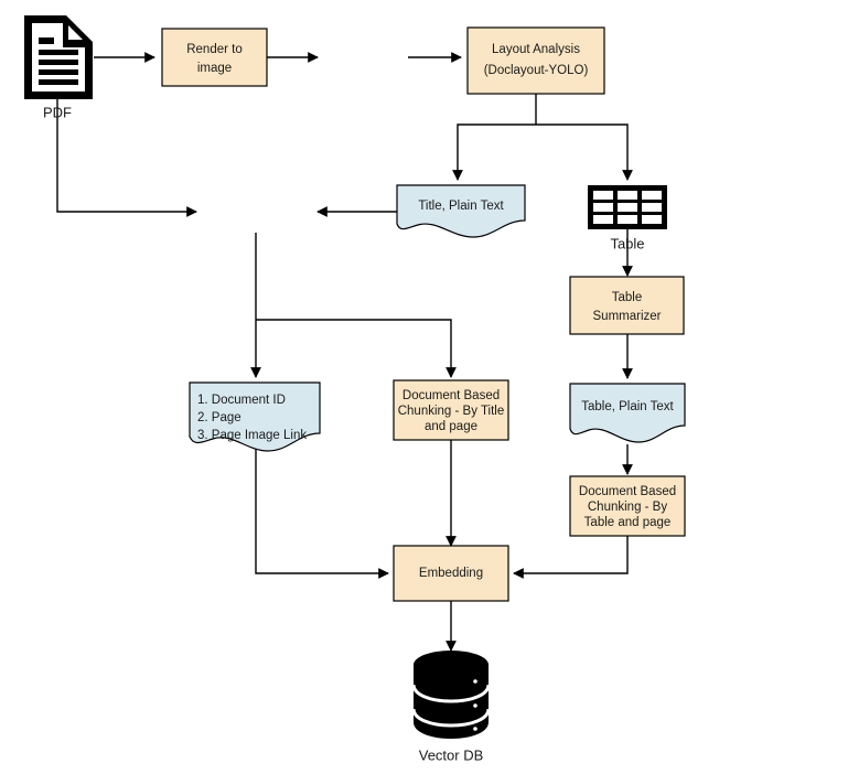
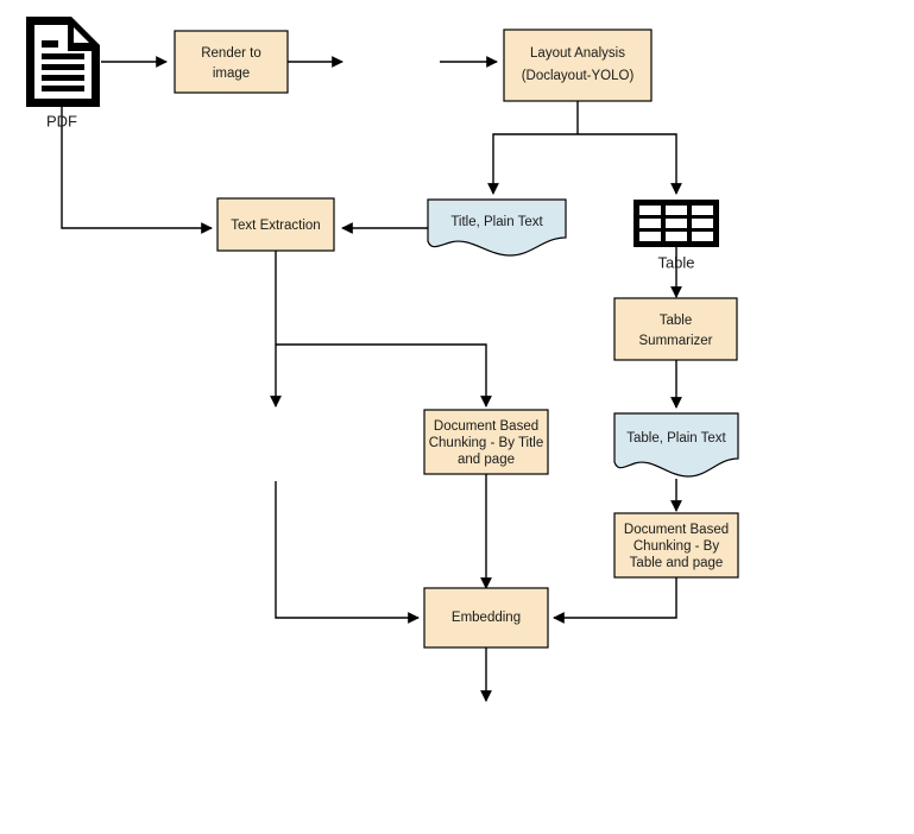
  PDF
  Render to
  image
  Layout Analysis
  (Doclayout-YOLO)
  Title, Plain Text
  Table
+ Text Extraction
  Table
  Summarizer
- 1. Document ID
- 2. Page
- 3. Page Image Link
  Document Based
  Chunking - By Title
  and page
  Table, Plain Text
  Document Based
  Chunking - By
  Table and page
  Embedding
- Vector DB
